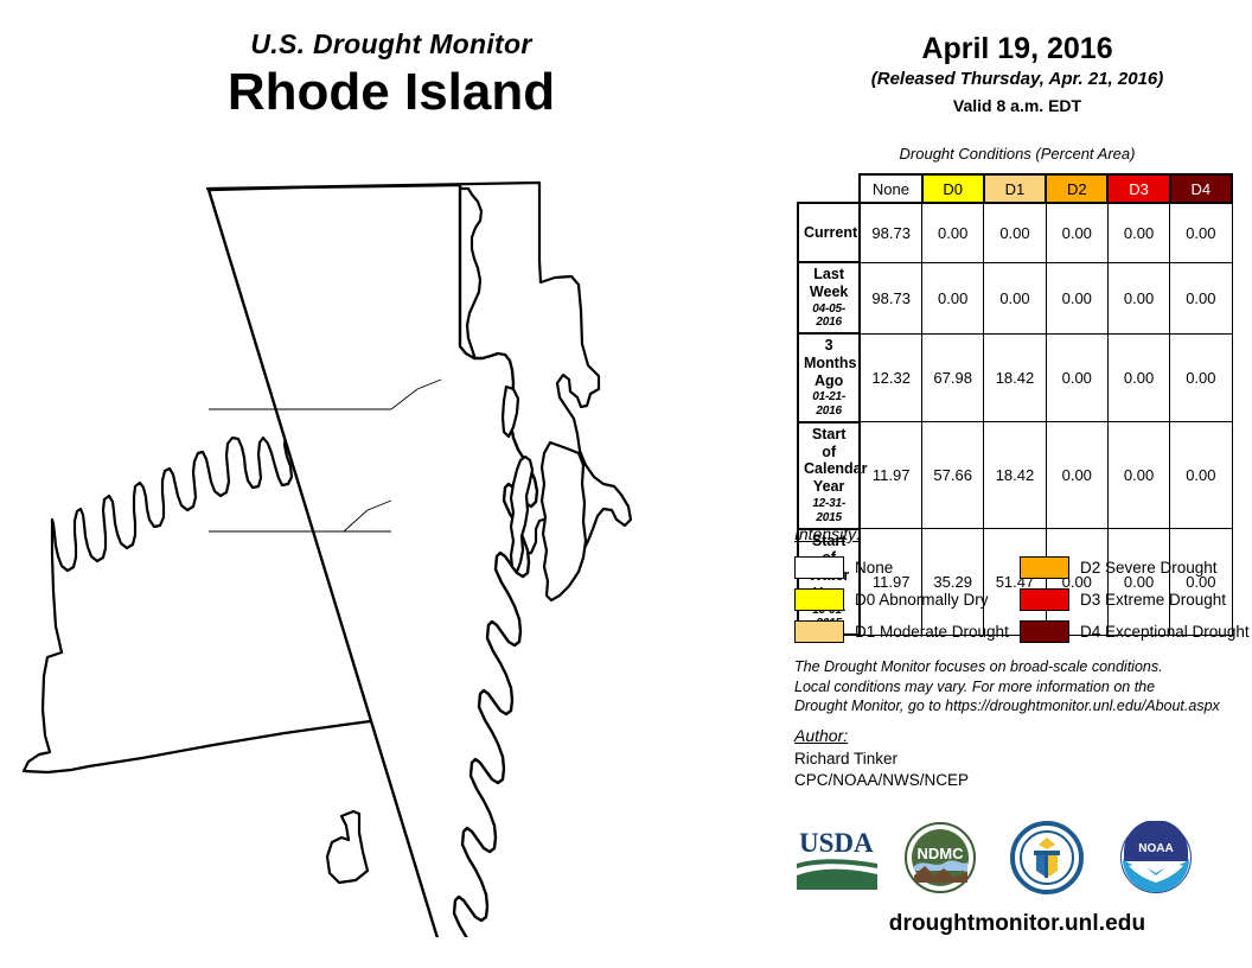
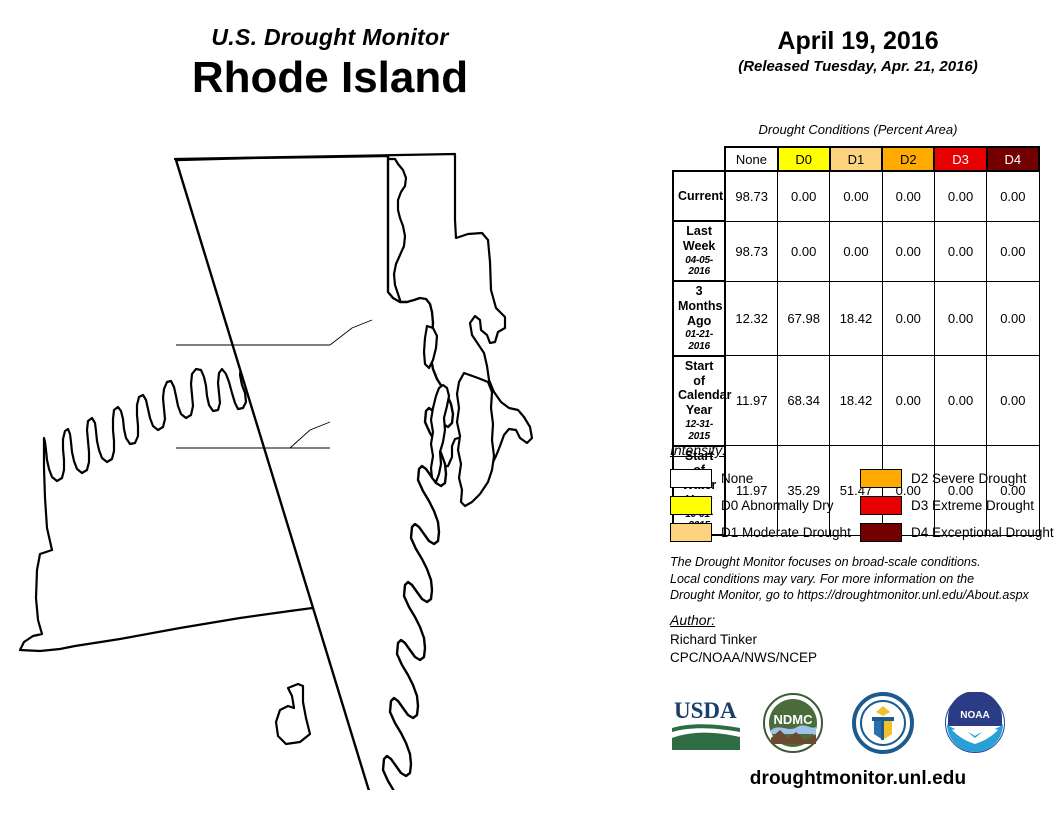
  U.S. Drought Monitor
  Rhode Island
  April 19, 2016
- (Released Thursday, Apr. 21, 2016)
+ (Released Tuesday, Apr. 21, 2016)
- Valid 8 a.m. EDT
  Drought Conditions (Percent Area)
  	None	D0	D1	D2	D3	D4
  Current	98.73	0.00	0.00	0.00	0.00	0.00
  Last Week 04-05-2016	98.73	0.00	0.00	0.00	0.00	0.00
  3 Months Ago 01-21-2016	12.32	67.98	18.42	0.00	0.00	0.00
- Start of Calendar Year 12-31-2015	11.97	57.66	18.42	0.00	0.00	0.00
+ Start of Calendar Year 12-31-2015	11.97	68.34	18.42	0.00	0.00	0.00
  Intensity:
  None
  D2 Severe Drought
  D0 Abnormally Dry
  D3 Extreme Drought
  D1 Moderate Drought
  D4 Exceptional Drought
  The Drought Monitor focuses on broad-scale conditions.
  Local conditions may vary. For more information on the
  Drought Monitor, go to https://droughtmonitor.unl.edu/About.aspx
  Author:
  Richard Tinker
  CPC/NOAA/NWS/NCEP
  USDA
  NDMC
  NOAA
  droughtmonitor.unl.edu
